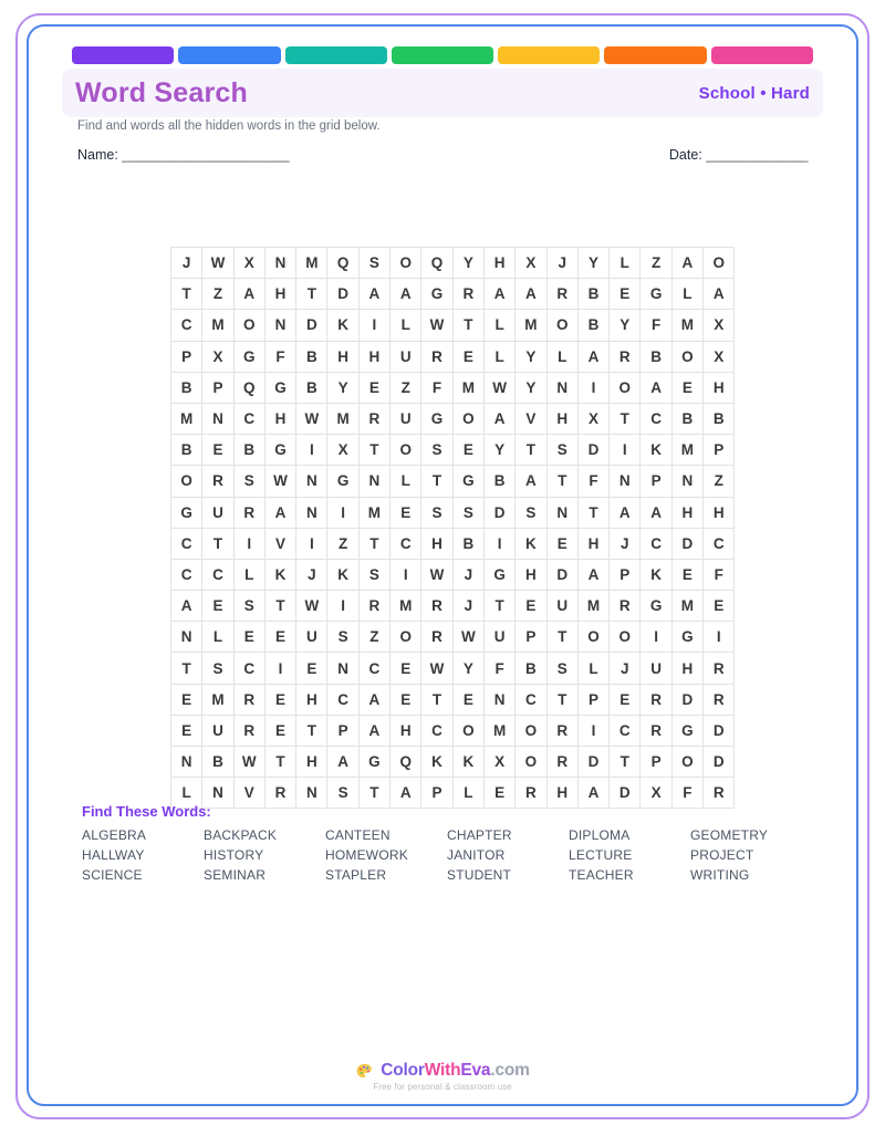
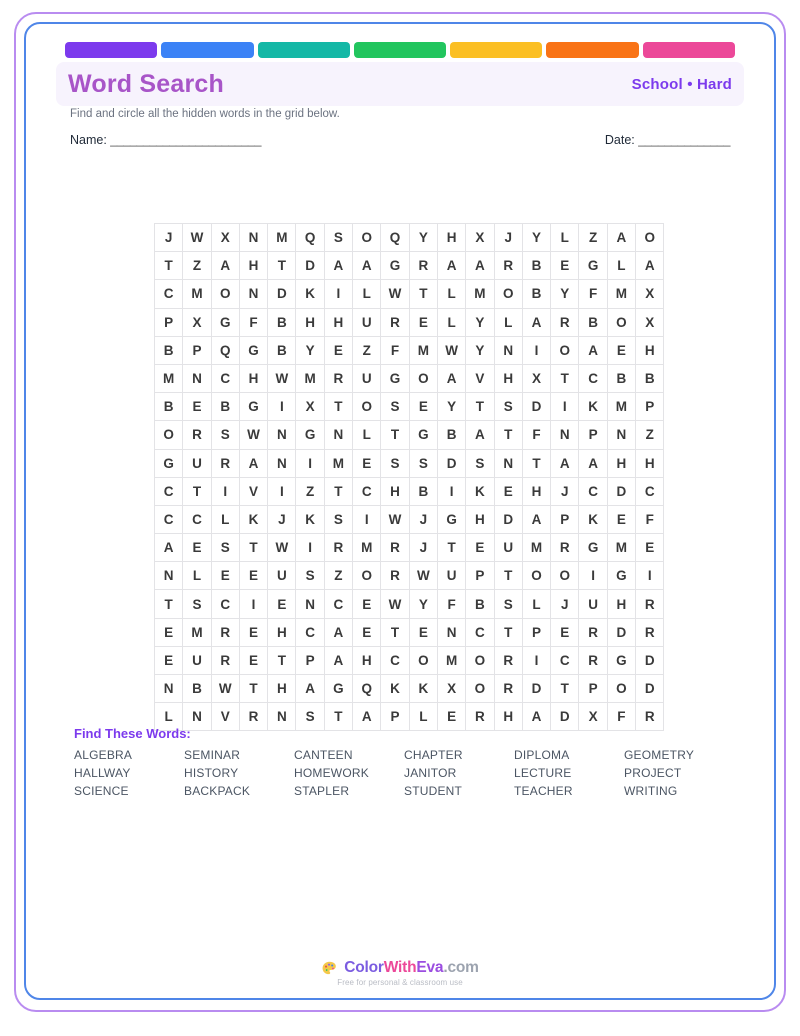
  Word Search
  School • Hard
- Find and words all the hidden words in the grid below.
+ Find and circle all the hidden words in the grid below.
  Name: _______________________
  Date: ______________
  J	W	X	N	M	Q	S	O	Q	Y	H	X	J	Y	L	Z	A	O
  T	Z	A	H	T	D	A	A	G	R	A	A	R	B	E	G	L	A
  C	M	O	N	D	K	I	L	W	T	L	M	O	B	Y	F	M	X
  P	X	G	F	B	H	H	U	R	E	L	Y	L	A	R	B	O	X
  B	P	Q	G	B	Y	E	Z	F	M	W	Y	N	I	O	A	E	H
  M	N	C	H	W	M	R	U	G	O	A	V	H	X	T	C	B	B
  B	E	B	G	I	X	T	O	S	E	Y	T	S	D	I	K	M	P
  O	R	S	W	N	G	N	L	T	G	B	A	T	F	N	P	N	Z
  G	U	R	A	N	I	M	E	S	S	D	S	N	T	A	A	H	H
  C	T	I	V	I	Z	T	C	H	B	I	K	E	H	J	C	D	C
  C	C	L	K	J	K	S	I	W	J	G	H	D	A	P	K	E	F
  A	E	S	T	W	I	R	M	R	J	T	E	U	M	R	G	M	E
  N	L	E	E	U	S	Z	O	R	W	U	P	T	O	O	I	G	I
  T	S	C	I	E	N	C	E	W	Y	F	B	S	L	J	U	H	R
  E	M	R	E	H	C	A	E	T	E	N	C	T	P	E	R	D	R
  E	U	R	E	T	P	A	H	C	O	M	O	R	I	C	R	G	D
  N	B	W	T	H	A	G	Q	K	K	X	O	R	D	T	P	O	D
  L	N	V	R	N	S	T	A	P	L	E	R	H	A	D	X	F	R
  Find These Words:
  ALGEBRA
- BACKPACK
+ SEMINAR
  CANTEEN
  CHAPTER
  DIPLOMA
  GEOMETRY
  HALLWAY
  HISTORY
  HOMEWORK
  JANITOR
  LECTURE
  PROJECT
  SCIENCE
- SEMINAR
+ BACKPACK
  STAPLER
  STUDENT
  TEACHER
  WRITING
  ColorWithEva.com
  Free for personal & classroom use
